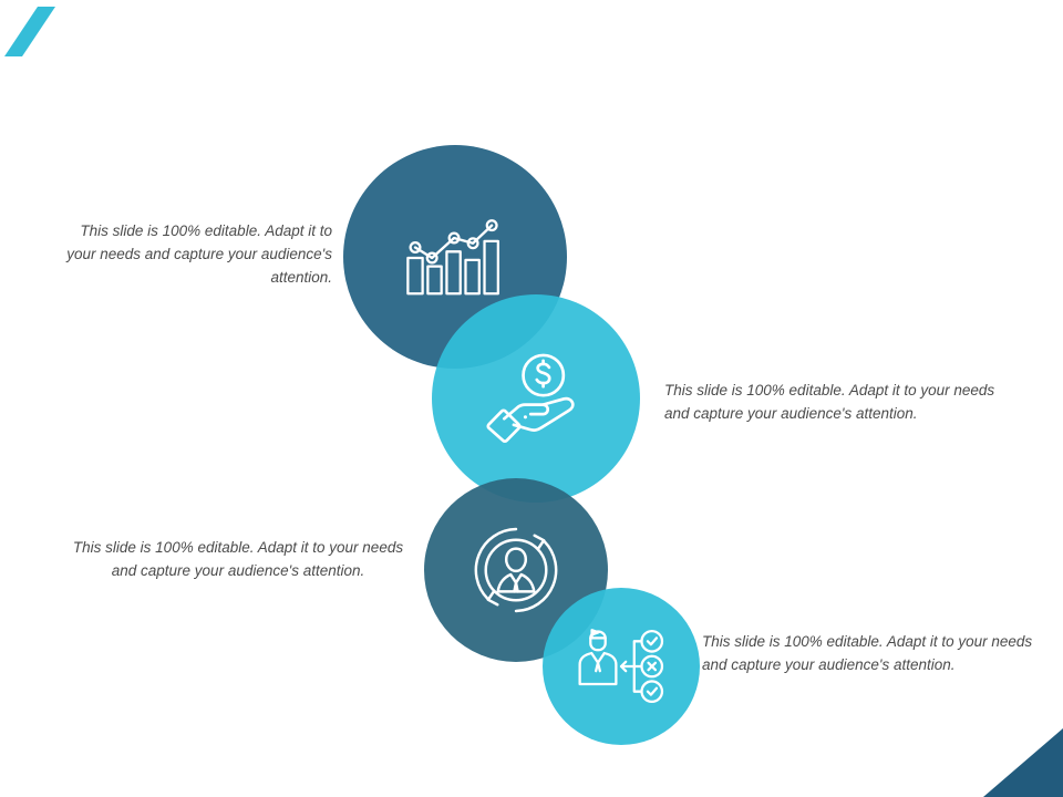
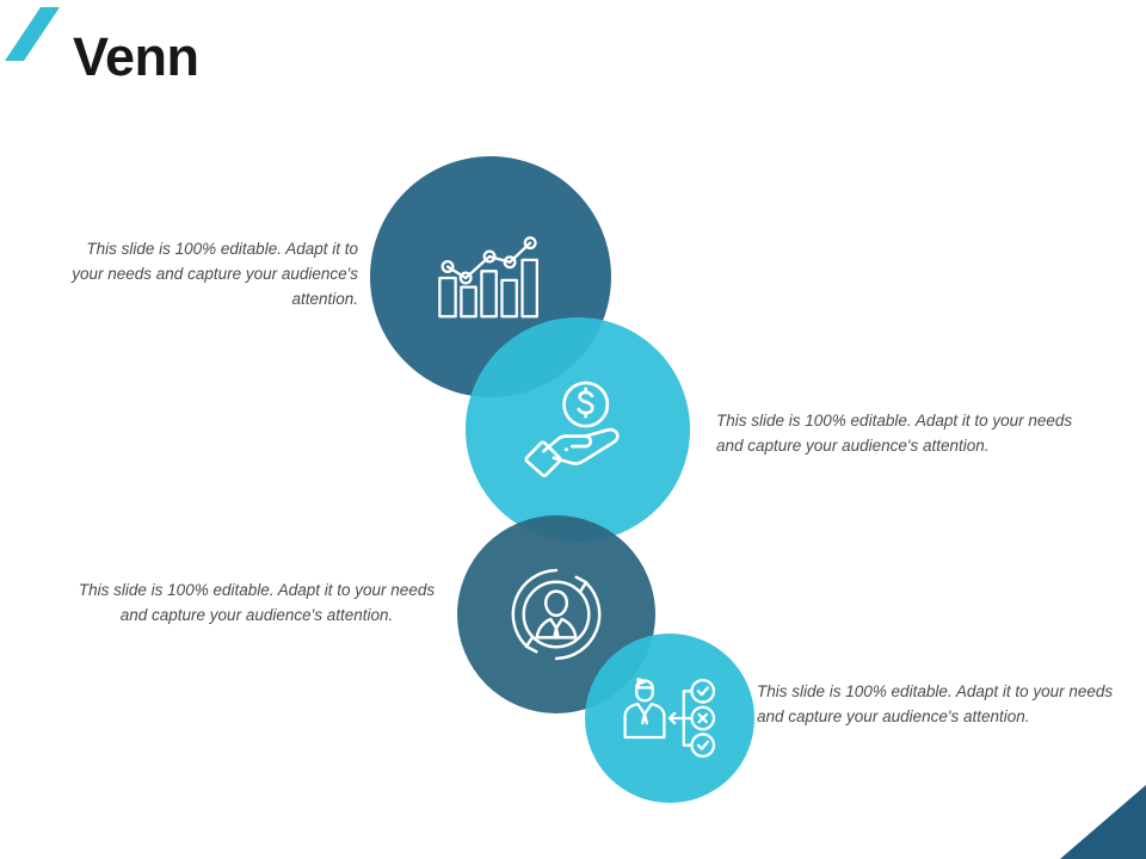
+ Venn
  This slide is 100% editable. Adapt it to your needs and capture your audience's attention.
  This slide is 100% editable. Adapt it to your needs and capture your audience's attention.
  This slide is 100% editable. Adapt it to your needs and capture your audience's attention.
  This slide is 100% editable. Adapt it to your needs and capture your audience's attention.
